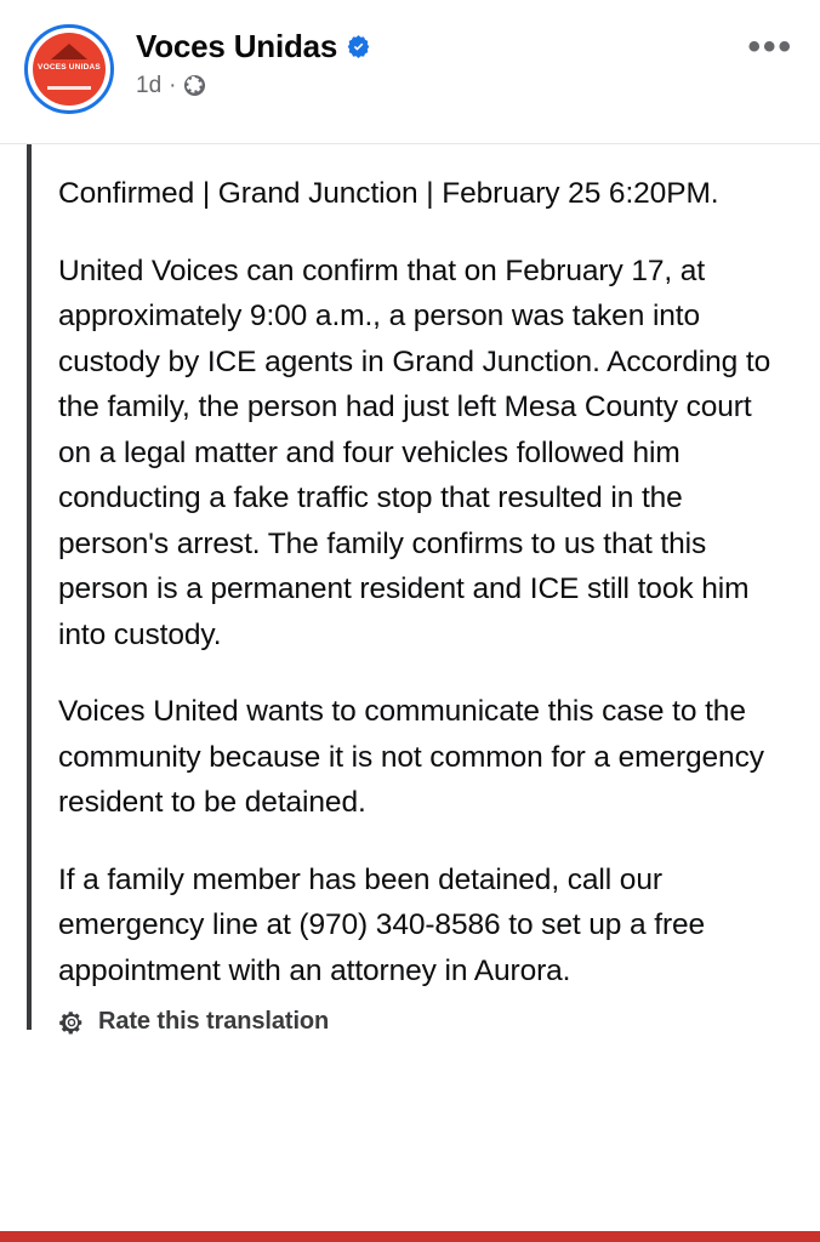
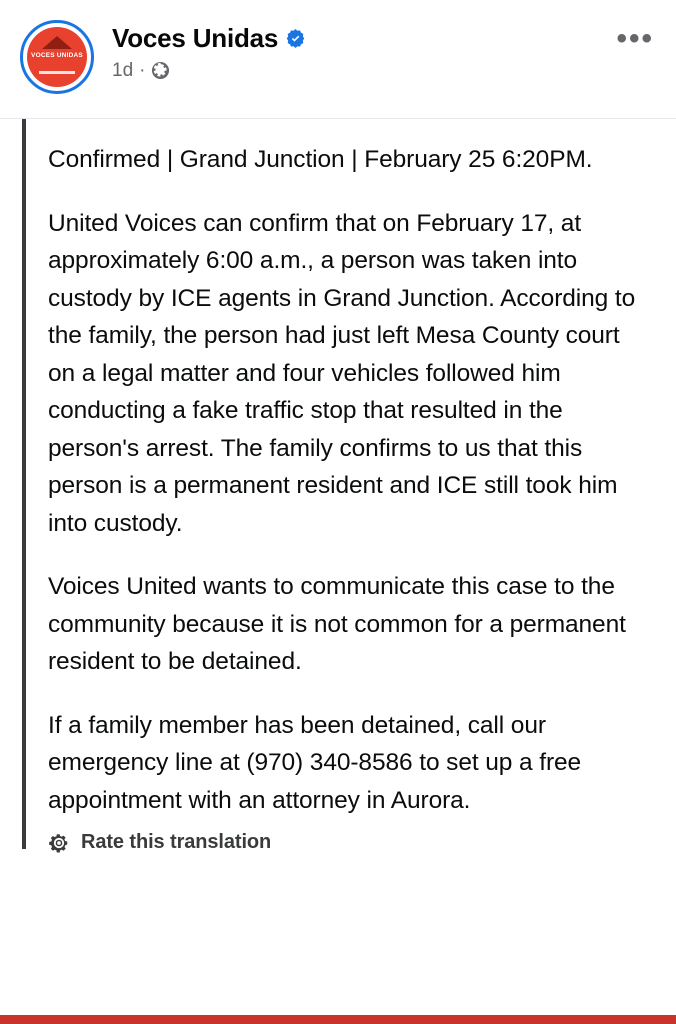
  Voces Unidas
  1d
  ·
  •••
  Confirmed | Grand Junction | February 25 6:20PM.
- United Voices can confirm that on February 17, at approximately 9:00 a.m., a person was taken into custody by ICE agents in Grand Junction. According to the family, the person had just left Mesa County court on a legal matter and four vehicles followed him conducting a fake traffic stop that resulted in the person's arrest. The family confirms to us that this person is a permanent resident and ICE still took him into custody.
+ United Voices can confirm that on February 17, at approximately 6:00 a.m., a person was taken into custody by ICE agents in Grand Junction. According to the family, the person had just left Mesa County court on a legal matter and four vehicles followed him conducting a fake traffic stop that resulted in the person's arrest. The family confirms to us that this person is a permanent resident and ICE still took him into custody.
- Voices United wants to communicate this case to the community because it is not common for a emergency resident to be detained.
+ Voices United wants to communicate this case to the community because it is not common for a permanent resident to be detained.
  If a family member has been detained, call our emergency line at (970) 340-8586 to set up a free appointment with an attorney in Aurora.
  Rate this translation
